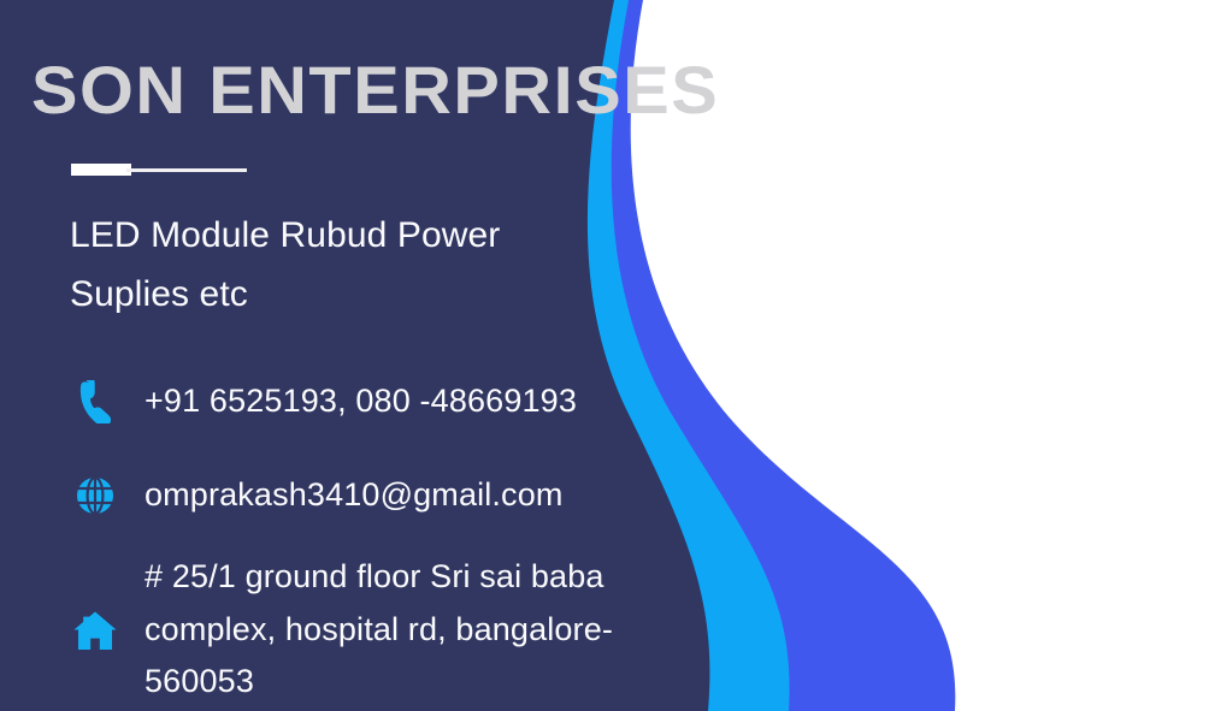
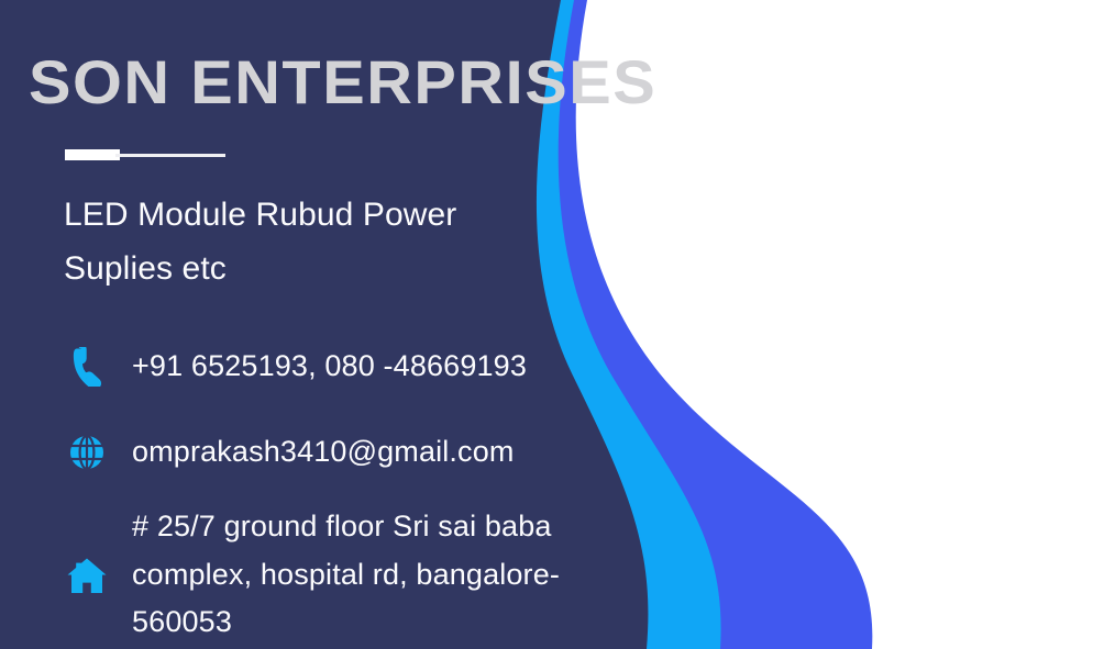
  SON ENTERPRISES
  LED Module Rubud Power Suplies etc
  +91 6525193, 080 -48669193
  omprakash3410@gmail.com
- # 25/1 ground floor Sri sai baba complex, hospital rd, bangalore-560053
+ # 25/7 ground floor Sri sai baba complex, hospital rd, bangalore-560053
